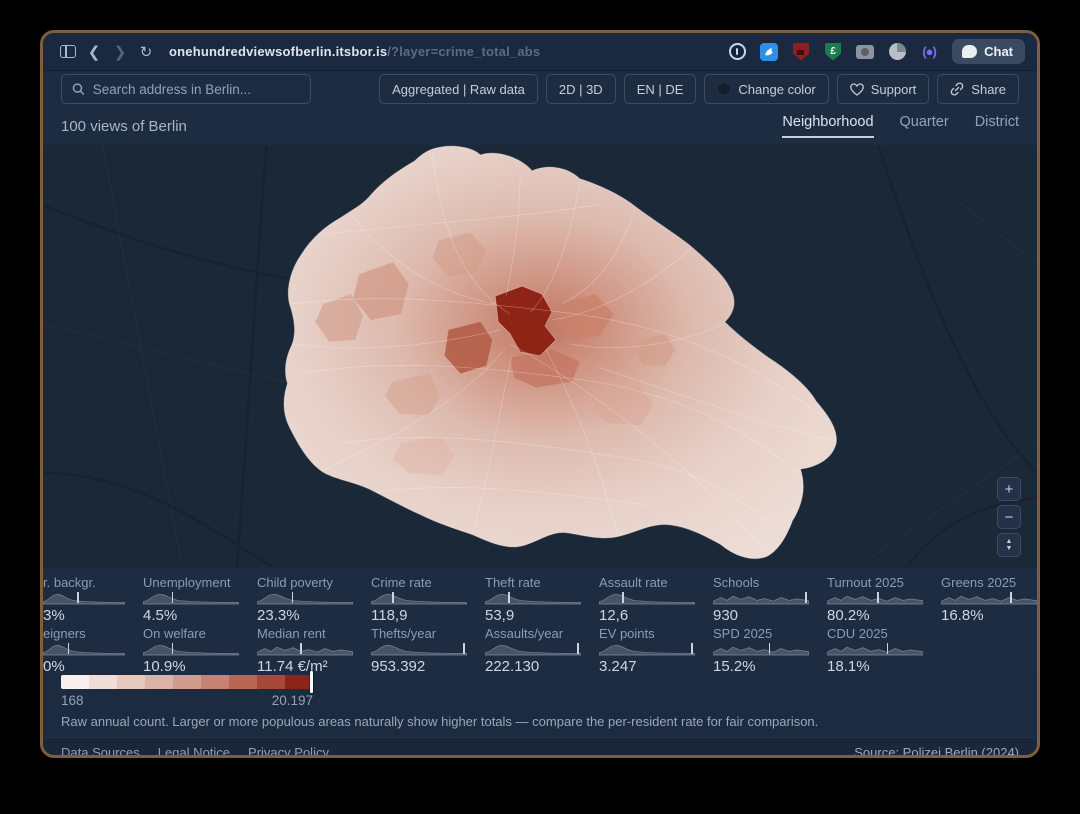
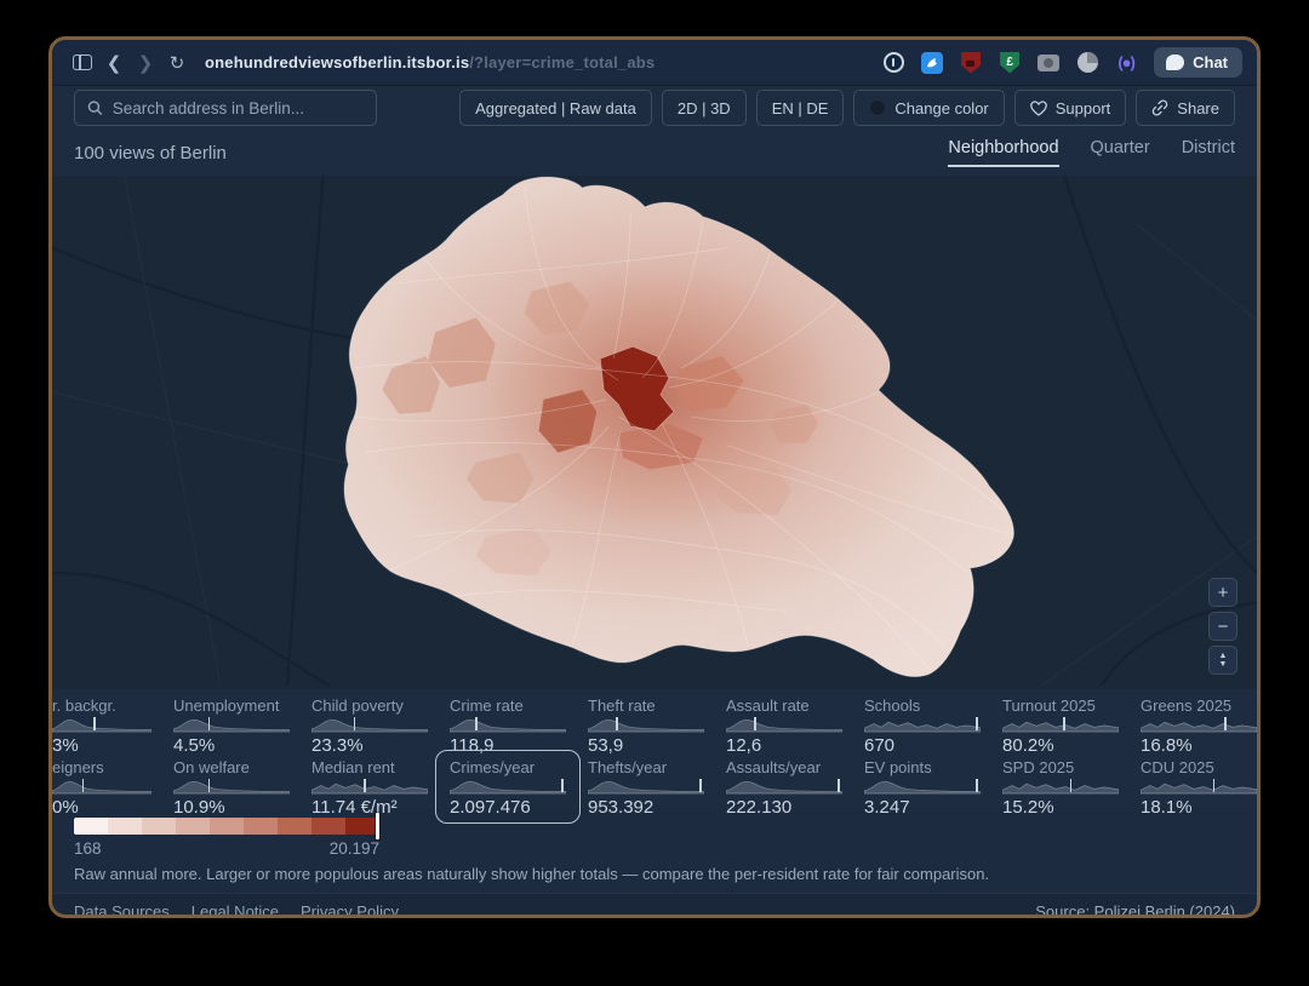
  ❮
  ❯
  ↻
  onehundredviewsofberlin.itsbor.is/?layer=crime_total_abs
  £
  (●)
  Chat
  Search address in Berlin...
  Aggregated | Raw data
  2D | 3D
  EN | DE
  Change color
  Support
  Share
  100 views of Berlin
  Neighborhood
  Quarter
  District
  +
  −
  r. backgr.
  3%
  Unemployment
  4.5%
  Child poverty
  23.3%
  Crime rate
  118,9
  Theft rate
  53,9
  Assault rate
  12,6
  Schools
- 930
+ 670
  Turnout 2025
  80.2%
  Greens 2025
  16.8%
  eigners
  0%
  On welfare
  10.9%
  Median rent
  11.74 €/m²
+ Crimes/year
+ 2.097.476
  Thefts/year
  953.392
  Assaults/year
  222.130
  EV points
  3.247
  SPD 2025
  15.2%
  CDU 2025
  18.1%
  168
  20.197
- Raw annual count. Larger or more populous areas naturally show higher totals — compare the per-resident rate for fair comparison.
+ Raw annual more. Larger or more populous areas naturally show higher totals — compare the per-resident rate for fair comparison.
  Data Sources
  Legal Notice
  Privacy Policy
  Source: Polizei Berlin (2024)
